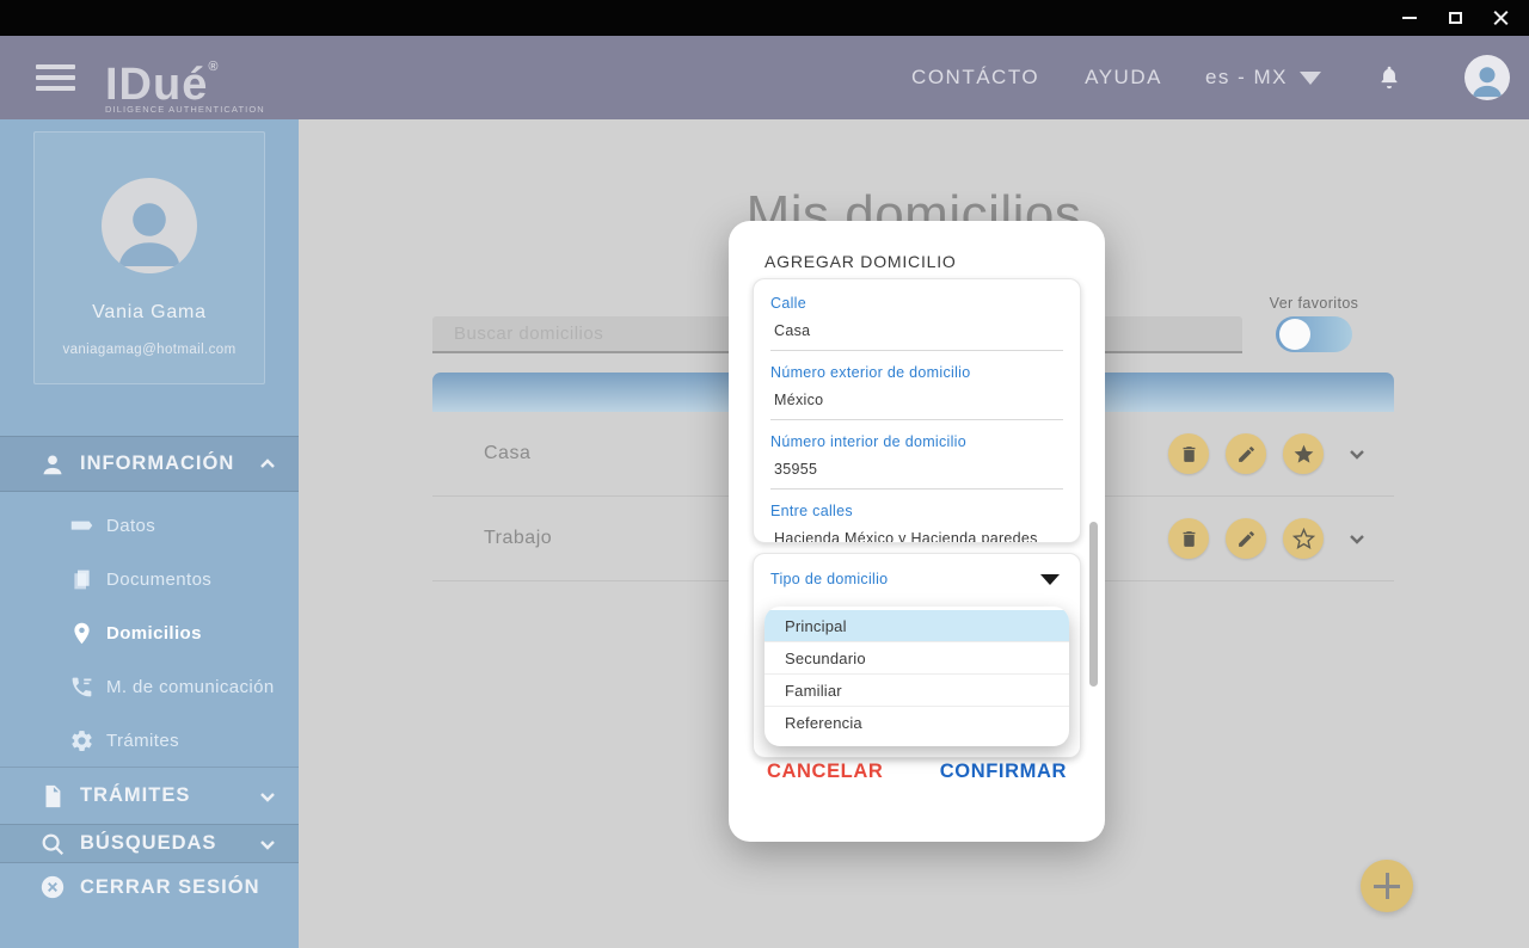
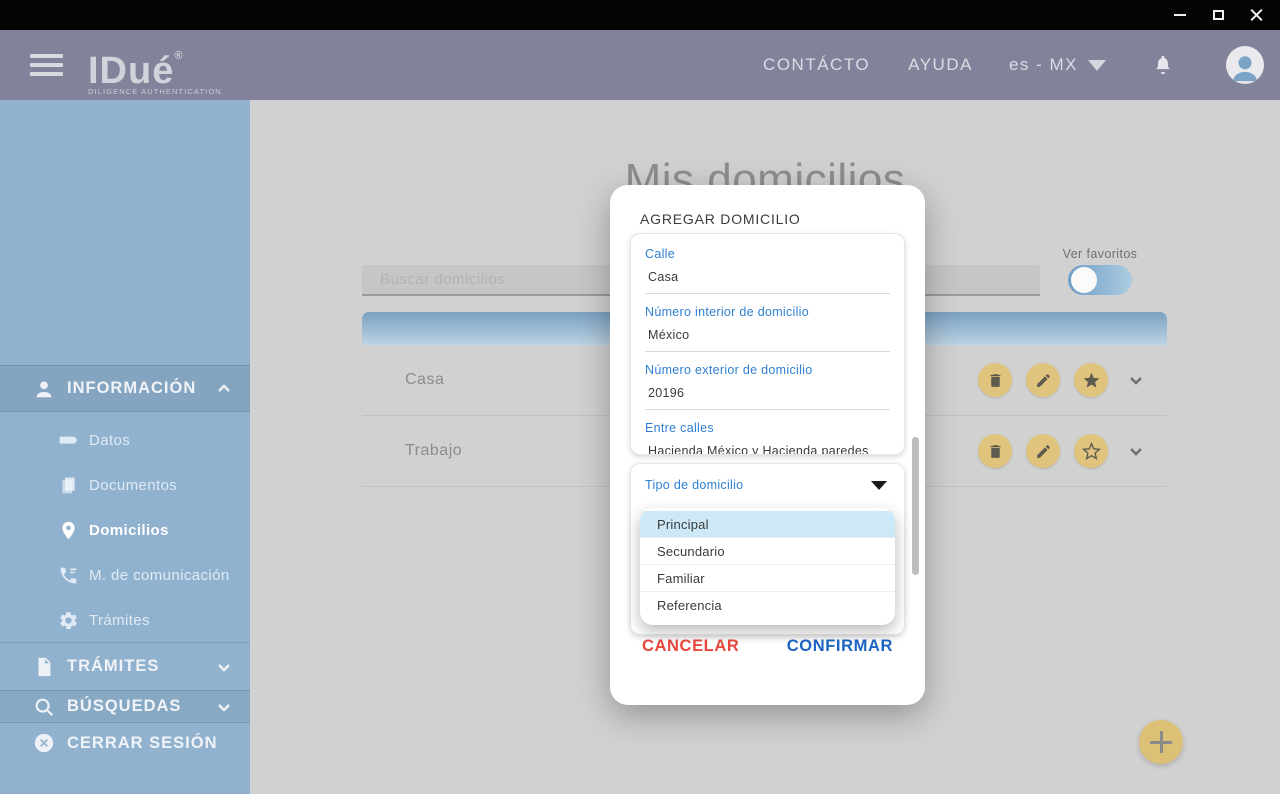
  IDué®
  DILIGENCE AUTHENTICATION
  CONTÁCTO
  AYUDA
  es - MX
- Vania Gama
- vaniagamag@hotmail.com
  INFORMACIÓN
  Datos
  Documentos
  Domicilios
  M. de comunicación
  Trámites
  TRÁMITES
  BÚSQUEDAS
  CERRAR SESIÓN
  Mis domicilios
  Ver favoritos
  Casa
  Trabajo
  AGREGAR DOMICILIO
  Calle
  Casa
- Número exterior de domicilio
+ Número interior de domicilio
  México
- Número interior de domicilio
+ Número exterior de domicilio
- 35955
+ 20196
  Entre calles
  Hacienda México y Hacienda paredes
  Tipo de domicilio
  Principal
  Secundario
  Familiar
  Referencia
  CANCELAR
  CONFIRMAR
